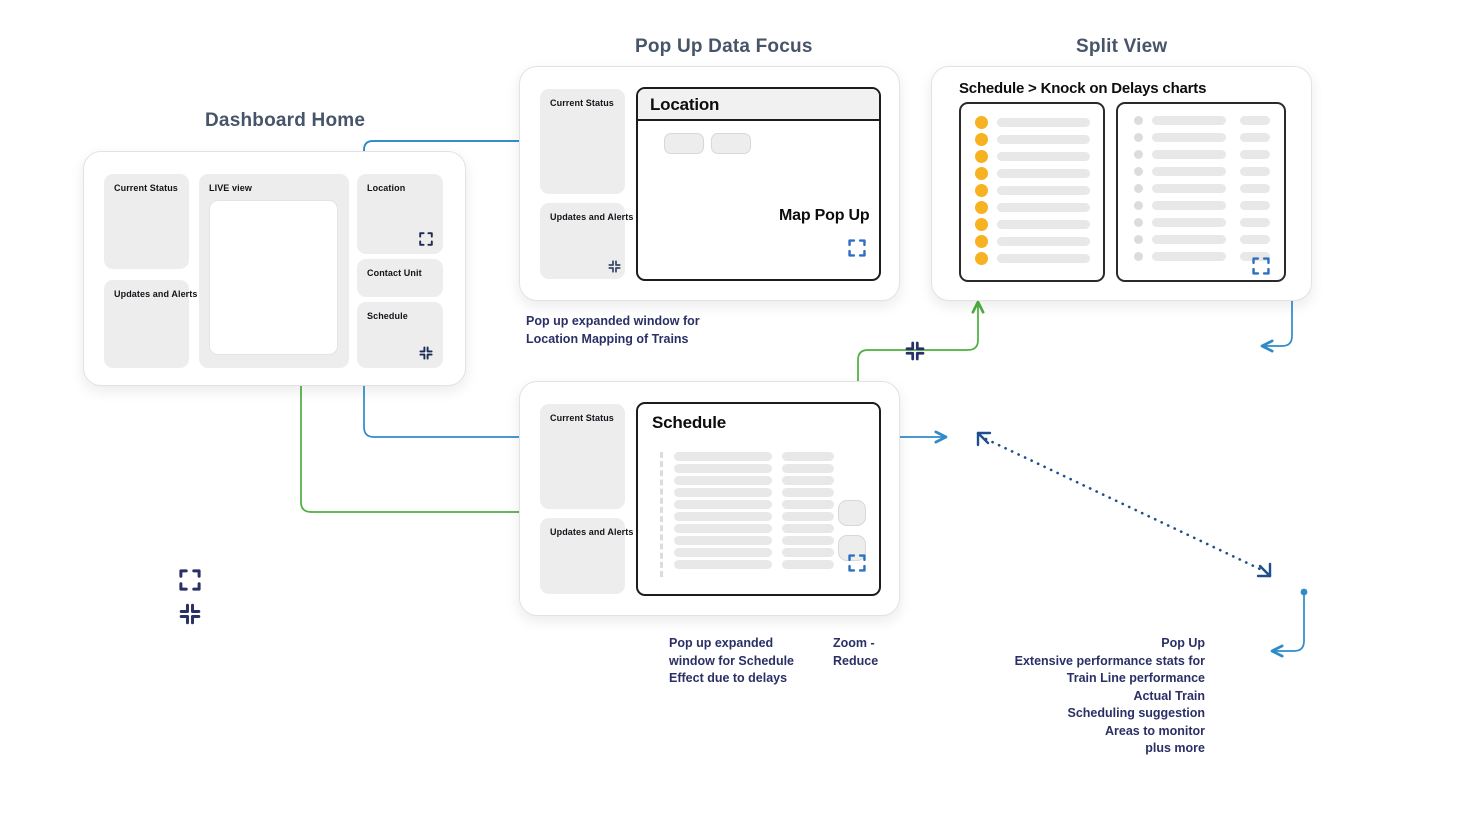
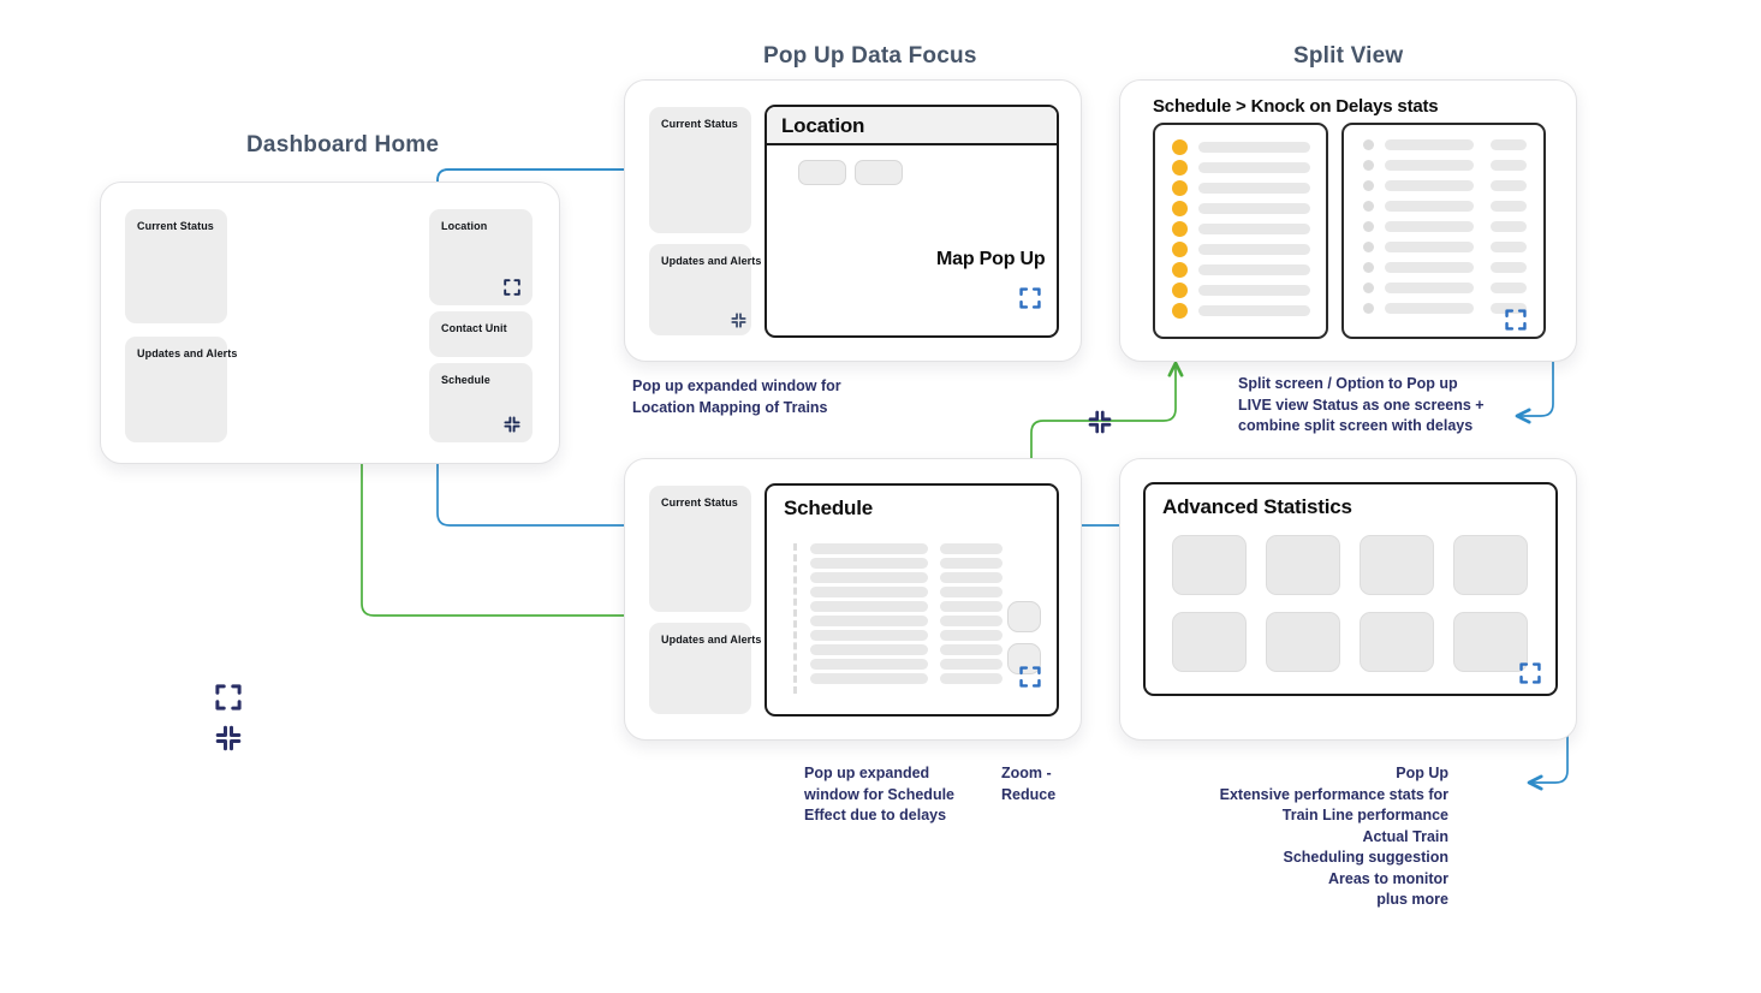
  Dashboard Home
  Pop Up Data Focus
  Split View
  Current Status
  Updates and Alerts
- LIVE view
  Location
  Contact Unit
  Schedule
  Current Status
  Updates and Alerts
  Location
  Map Pop Up
- Schedule > Knock on Delays charts
+ Schedule > Knock on Delays stats
  Current Status
  Updates and Alerts
  Schedule
+ Advanced Statistics
  Pop up expanded window for
  Location Mapping of Trains
+ Split screen / Option to Pop up
+ LIVE view Status as one screens +
+ combine split screen with delays
  Pop up expanded
  window for Schedule
  Effect due to delays
  Zoom -
  Reduce
  Pop Up
  Extensive performance stats for
  Train Line performance
  Actual Train
  Scheduling suggestion
  Areas to monitor
  plus more
